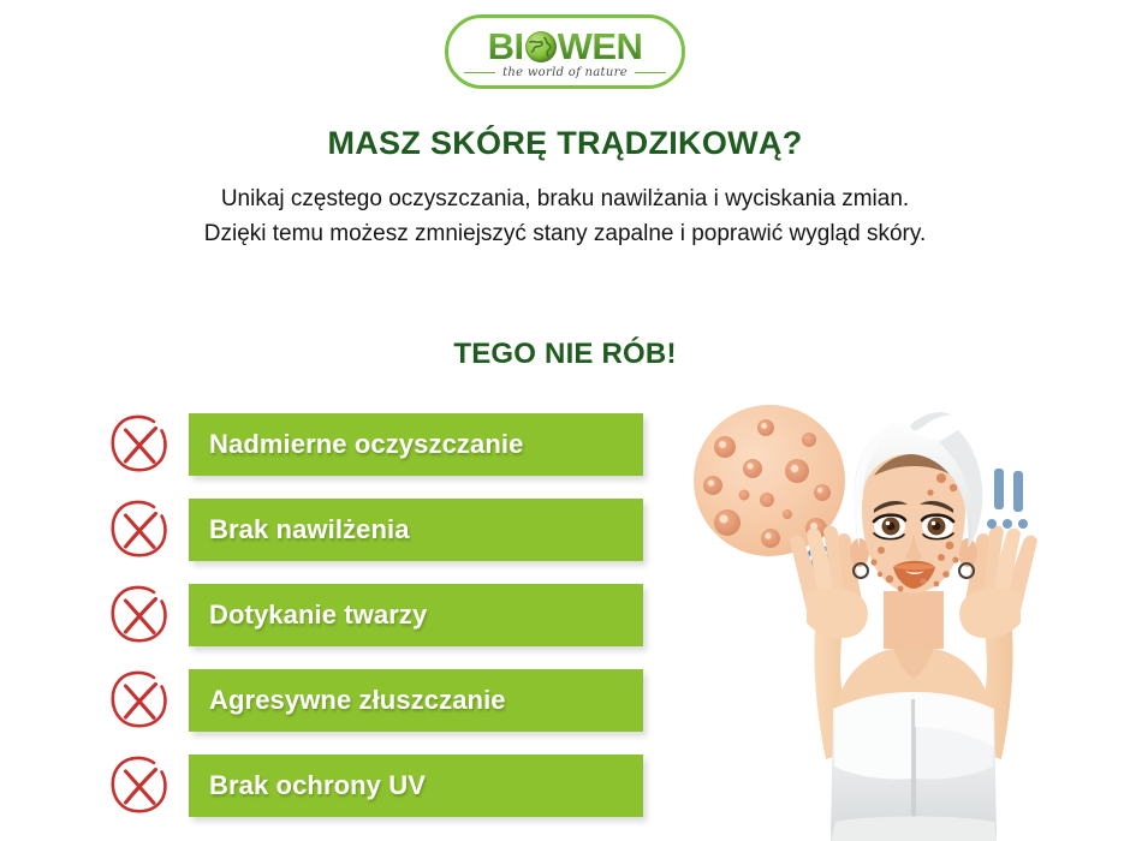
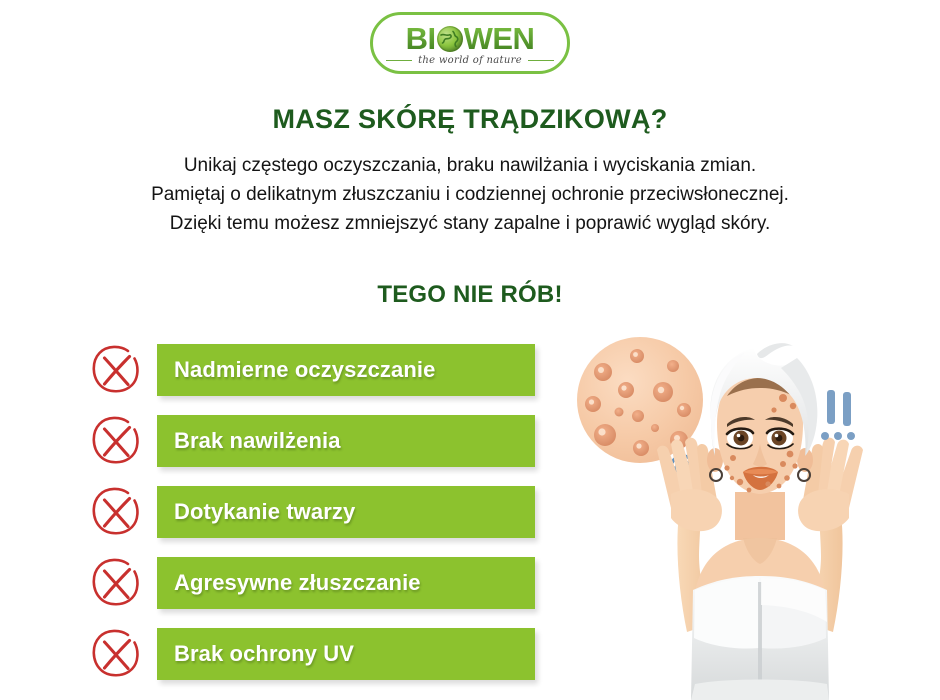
  BI
  WEN
  the world of nature
  MASZ SKÓRĘ TRĄDZIKOWĄ?
  Unikaj częstego oczyszczania, braku nawilżania i wyciskania zmian.
+ Pamiętaj o delikatnym złuszczaniu i codziennej ochronie przeciwsłonecznej.
  Dzięki temu możesz zmniejszyć stany zapalne i poprawić wygląd skóry.
  TEGO NIE RÓB!
  Nadmierne oczyszczanie
  Brak nawilżenia
  Dotykanie twarzy
  Agresywne złuszczanie
  Brak ochrony UV
